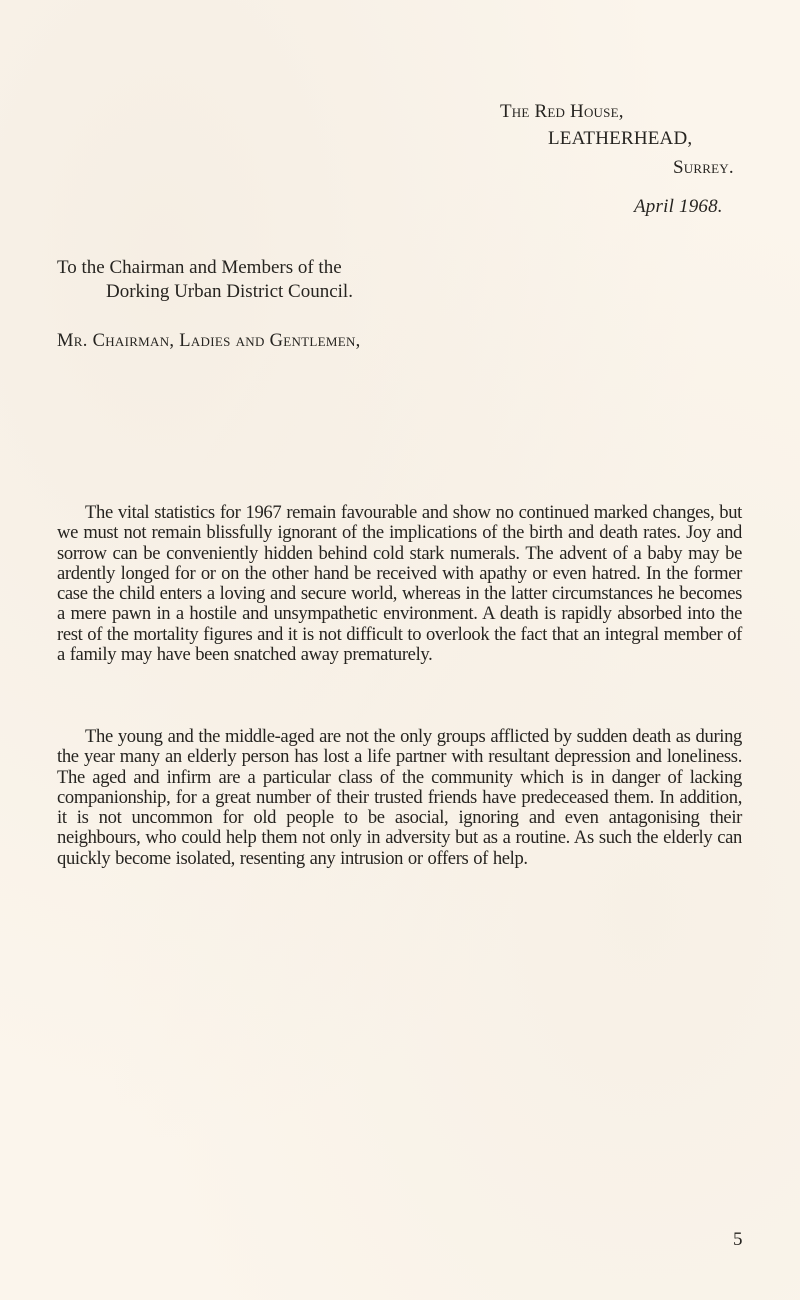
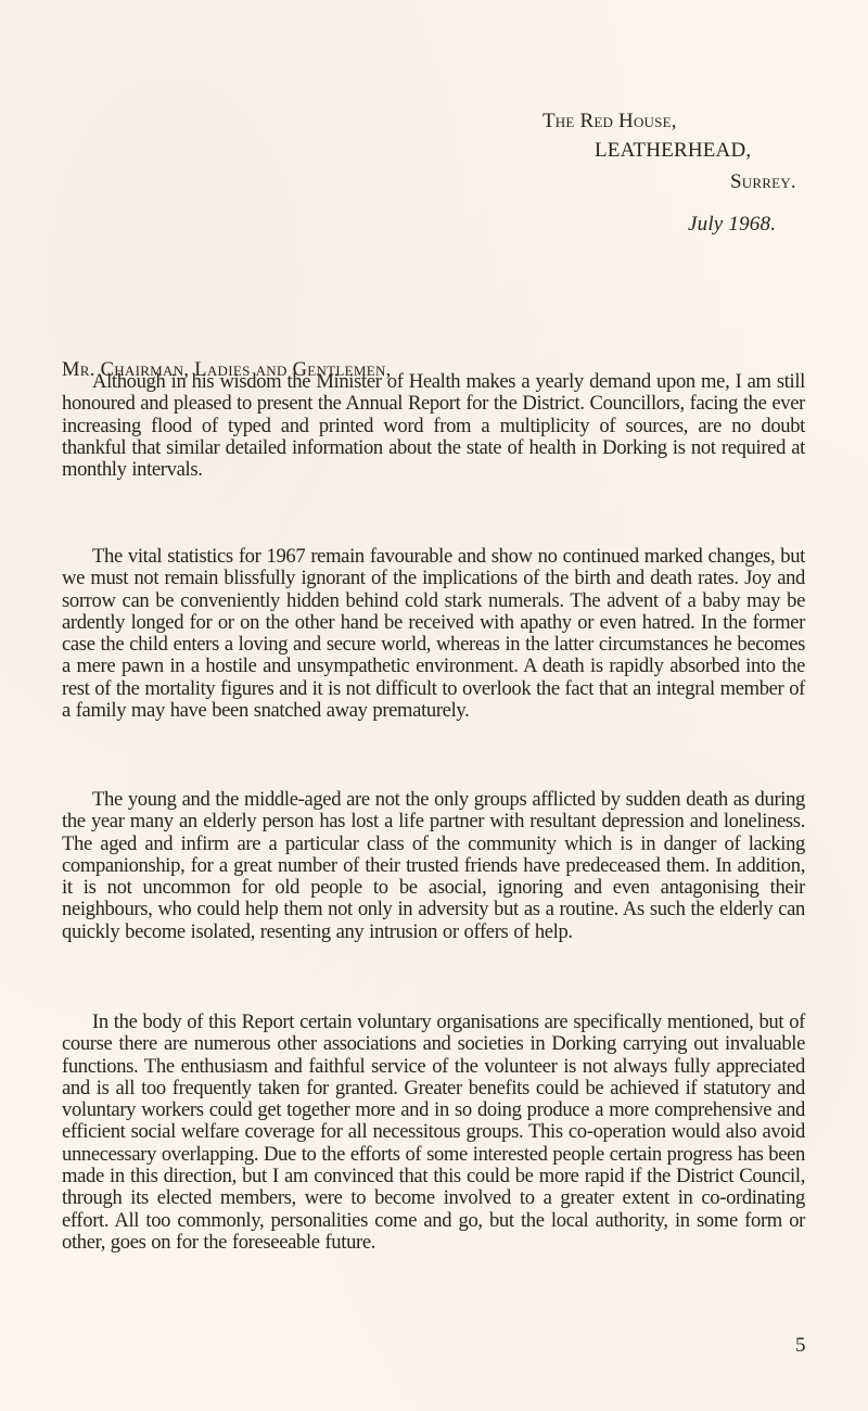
  The Red House,
  LEATHERHEAD,
  Surrey.
- April 1968.
+ July 1968.
- To the Chairman and Members of the
- Dorking Urban District Council.
  Mr. Chairman, Ladies and Gentlemen,
+ Although in his wisdom the Minister of Health makes a yearly demand upon me, I am still honoured and pleased to present the Annual Report for the District. Councillors, facing the ever increasing flood of typed and printed word from a multiplicity of sources, are no doubt thankful that similar detailed information about the state of health in Dorking is not required at monthly intervals.
  The vital statistics for 1967 remain favourable and show no continued marked changes, but we must not remain blissfully ignorant of the implications of the birth and death rates. Joy and sorrow can be conveniently hidden behind cold stark numerals. The advent of a baby may be ardently longed for or on the other hand be received with apathy or even hatred. In the former case the child enters a loving and secure world, whereas in the latter circumstances he becomes a mere pawn in a hostile and unsympathetic environment. A death is rapidly absorbed into the rest of the mortality figures and it is not difficult to overlook the fact that an integral member of a family may have been snatched away prematurely.
  The young and the middle-aged are not the only groups afflicted by sudden death as during the year many an elderly person has lost a life partner with resultant depression and loneliness. The aged and infirm are a particular class of the community which is in danger of lacking companionship, for a great number of their trusted friends have predeceased them. In addition, it is not uncommon for old people to be asocial, ignoring and even antagonising their neighbours, who could help them not only in adversity but as a routine. As such the elderly can quickly become isolated, resenting any intrusion or offers of help.
+ In the body of this Report certain voluntary organisations are specifically mentioned, but of course there are numerous other associations and societies in Dorking carrying out invaluable functions. The enthusiasm and faithful service of the volunteer is not always fully appreciated and is all too frequently taken for granted. Greater benefits could be achieved if statutory and voluntary workers could get together more and in so doing produce a more comprehensive and efficient social welfare coverage for all necessitous groups. This co-operation would also avoid unnecessary overlapping. Due to the efforts of some interested people certain progress has been made in this direction, but I am convinced that this could be more rapid if the District Council, through its elected mem­bers, were to become involved to a greater extent in co-ordinating effort. All too commonly, personalities come and go, but the local authority, in some form or other, goes on for the foreseeable future.
  5
